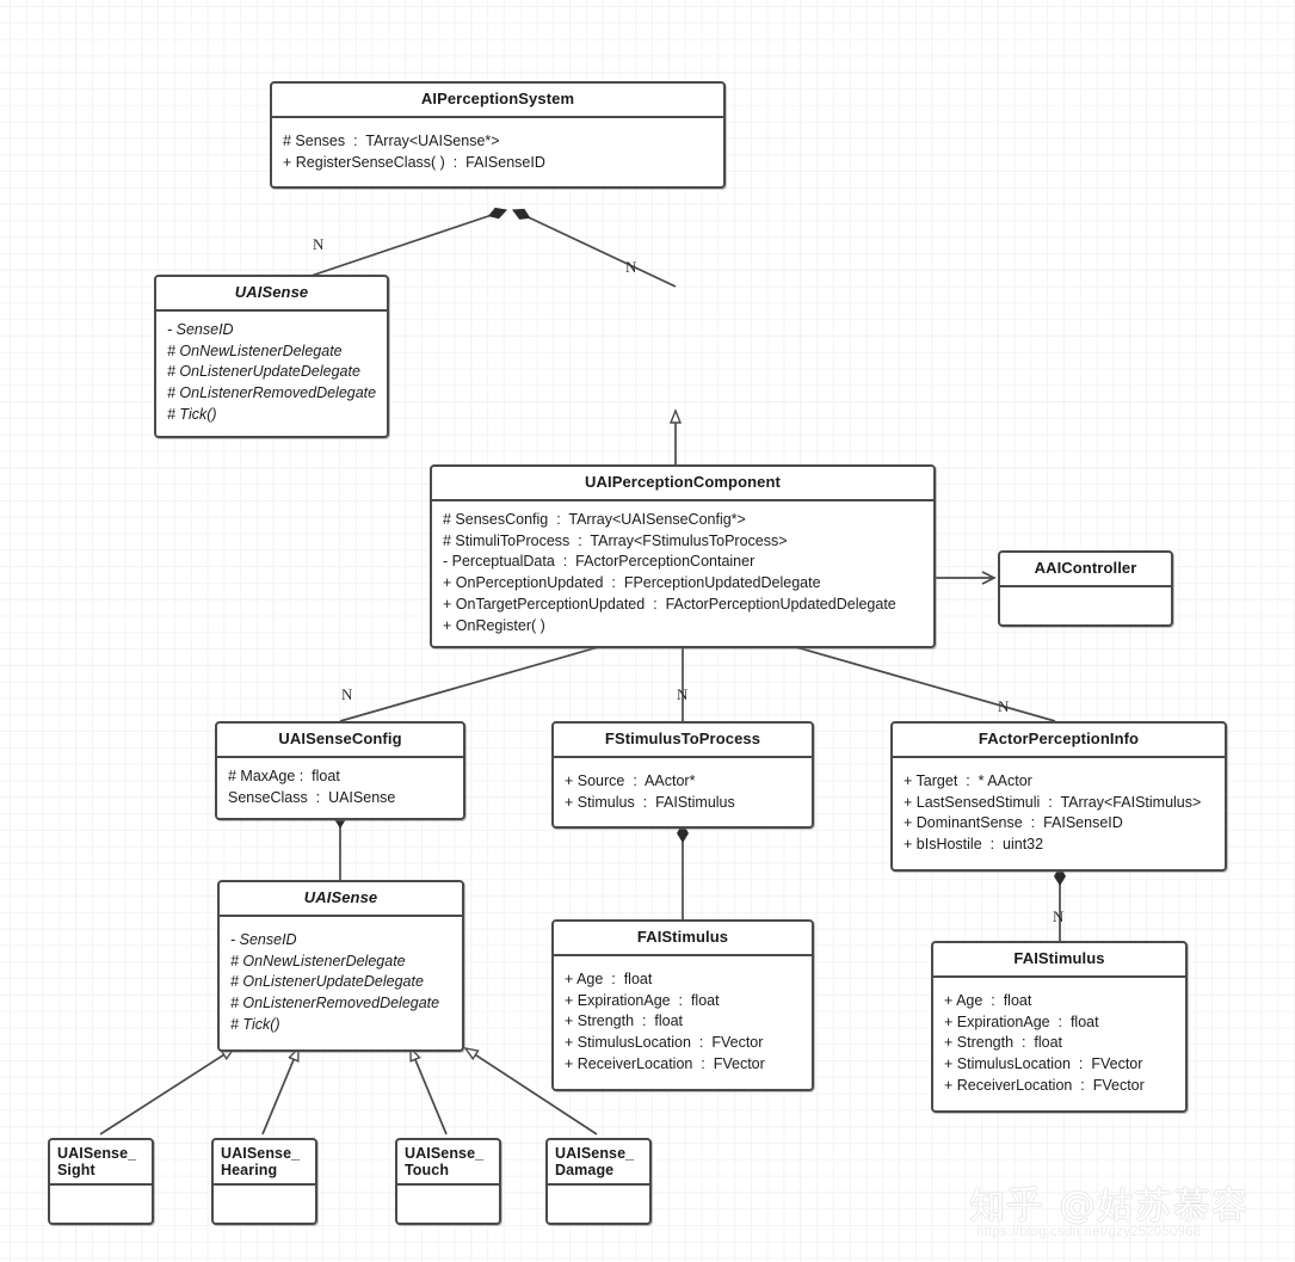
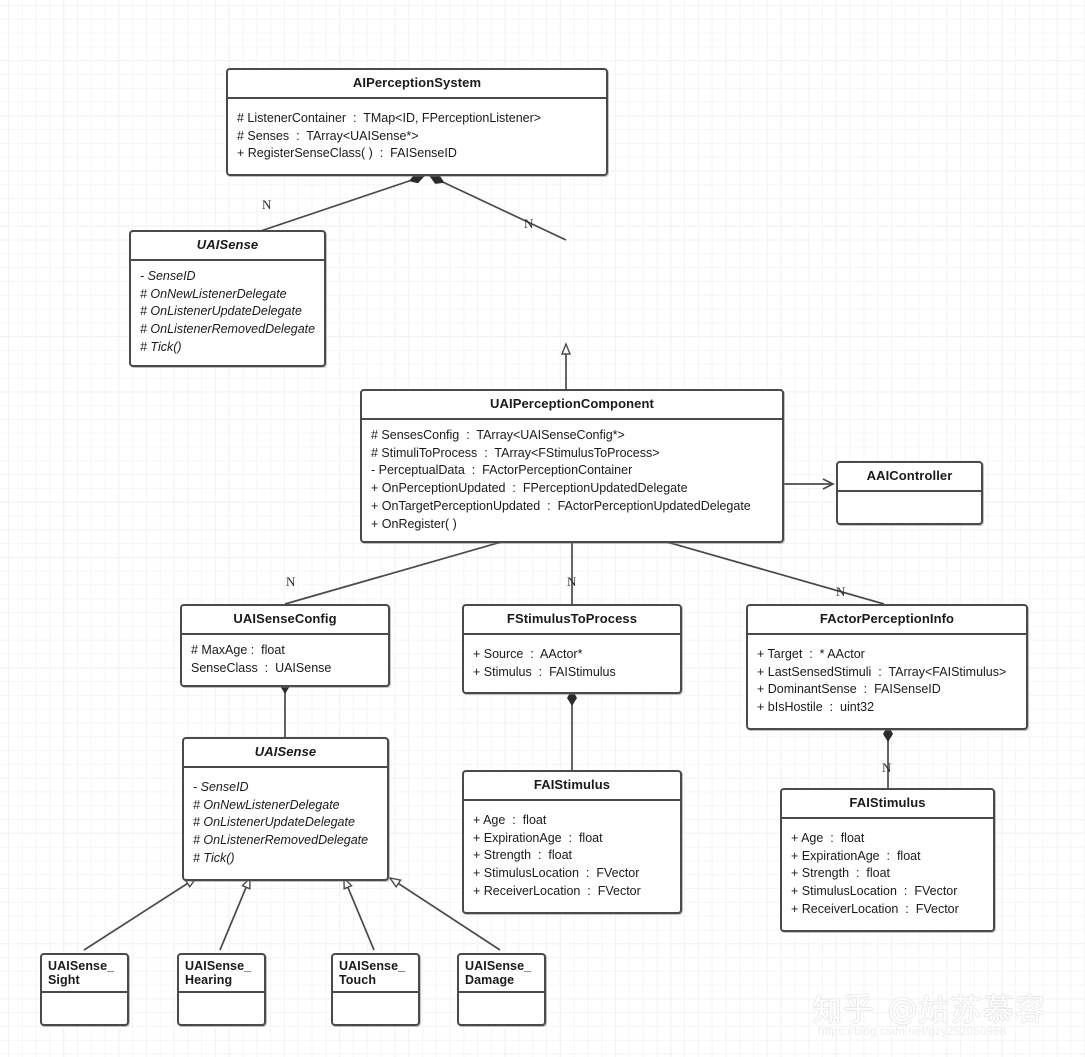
  AIPerceptionSystem
+ # ListenerContainer : TMap<ID, FPerceptionListener>
  # Senses : TArray<UAISense*>
  + RegisterSenseClass( ) : FAISenseID
  UAISense
  - SenseID
  # OnNewListenerDelegate
  # OnListenerUpdateDelegate
  # OnListenerRemovedDelegate
  # Tick()
  UAIPerceptionComponent
  # SensesConfig : TArray<UAISenseConfig*>
  # StimuliToProcess : TArray<FStimulusToProcess>
  - PerceptualData : FActorPerceptionContainer
  + OnPerceptionUpdated : FPerceptionUpdatedDelegate
  + OnTargetPerceptionUpdated : FActorPerceptionUpdatedDelegate
  + OnRegister( )
  AAIController
  UAISenseConfig
  # MaxAge : float
  SenseClass : UAISense
  FStimulusToProcess
  + Source : AActor*
  + Stimulus : FAIStimulus
  FActorPerceptionInfo
  + Target : * AActor
  + LastSensedStimuli : TArray<FAIStimulus>
  + DominantSense : FAISenseID
  + bIsHostile : uint32
  UAISense
  - SenseID
  # OnNewListenerDelegate
  # OnListenerUpdateDelegate
  # OnListenerRemovedDelegate
  # Tick()
  FAIStimulus
  + Age : float
  + ExpirationAge : float
  + Strength : float
  + StimulusLocation : FVector
  + ReceiverLocation : FVector
  FAIStimulus
  + Age : float
  + ExpirationAge : float
  + Strength : float
  + StimulusLocation : FVector
  + ReceiverLocation : FVector
  UAISense_
  Sight
  UAISense_
  Hearing
  UAISense_
  Touch
  UAISense_
  Damage
  N
  N
  N
  N
  N
  N
